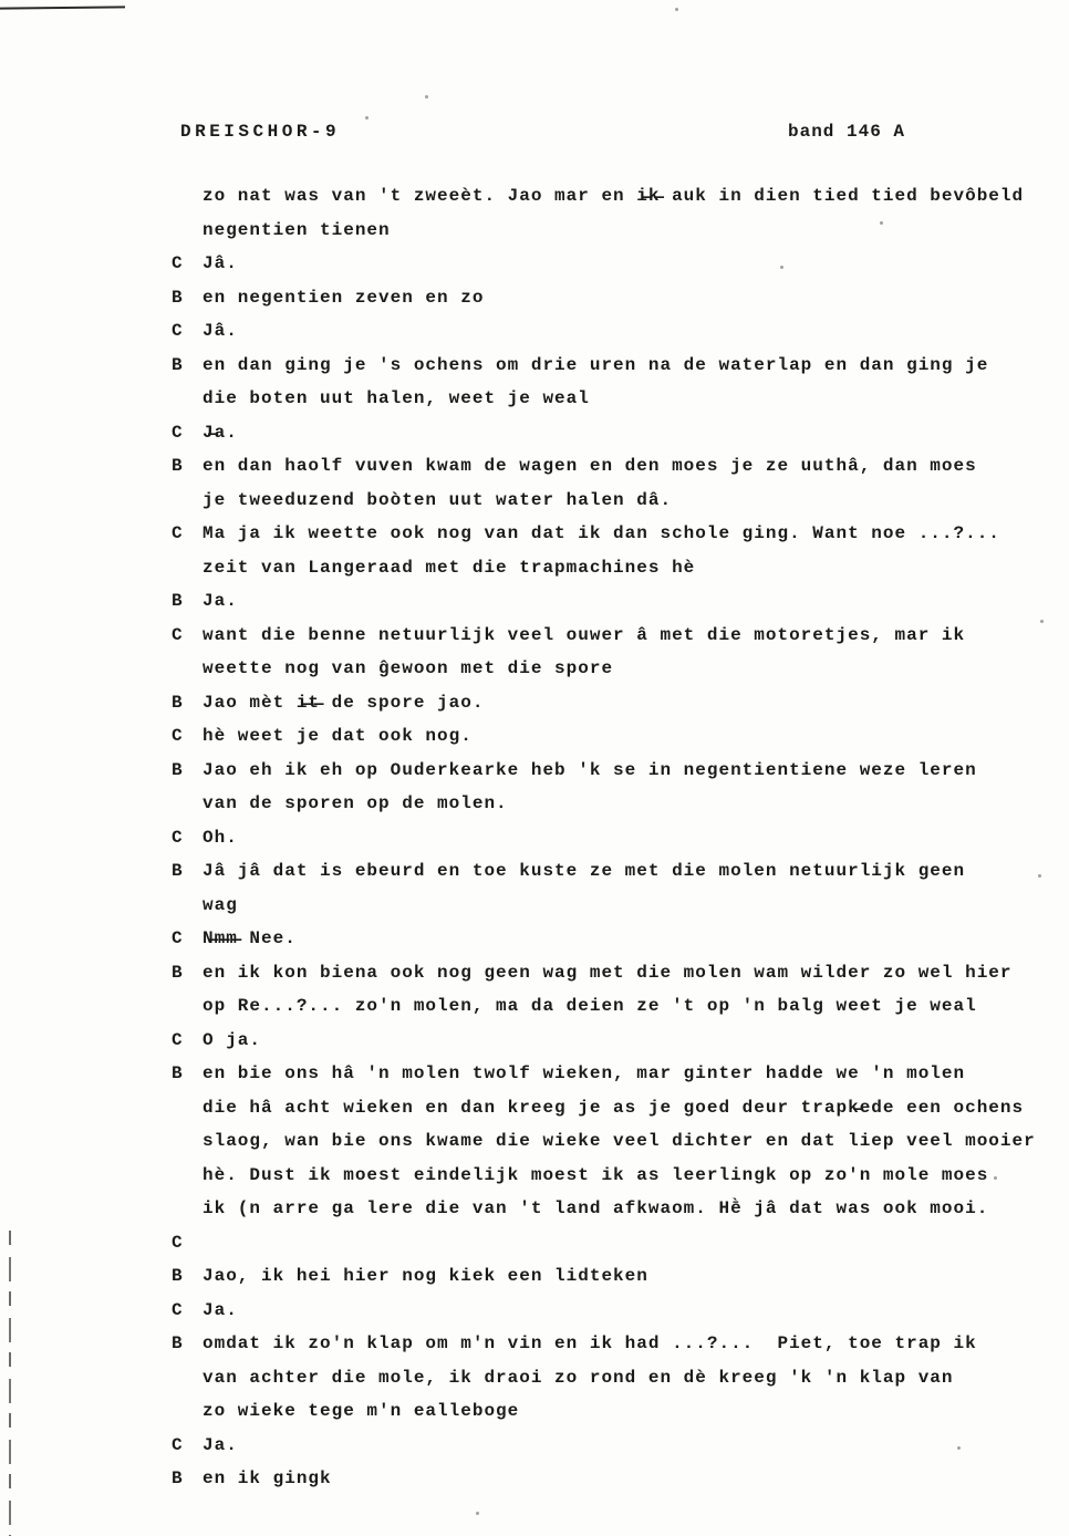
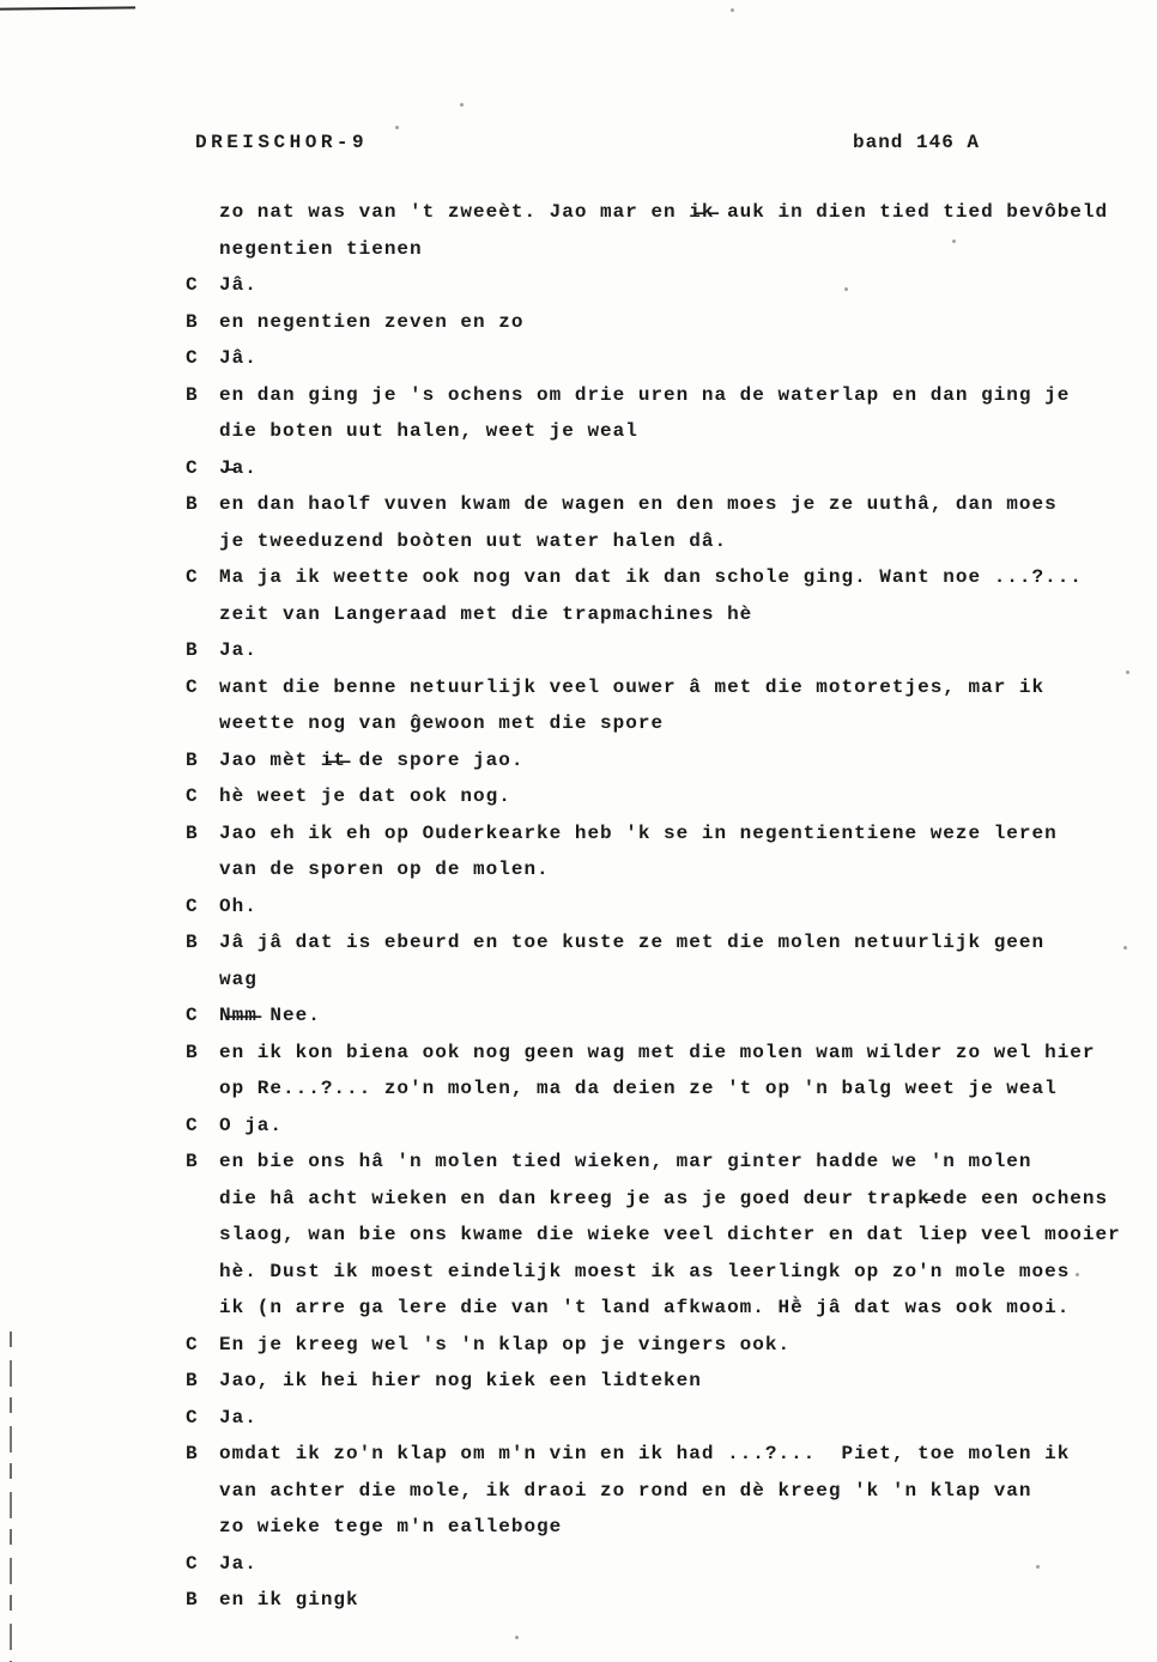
  DREISCHOR-9
  band 146 A
  zo nat was van 't zweeèt. Jao mar en i̶k̶ auk in dien tied tied bevôbeld
  negentien tienen
  C
  Jâ.
  B
  en negentien zeven en zo
  C
  Jâ.
  B
  en dan ging je 's ochens om drie uren na de waterlap en dan ging je
  die boten uut halen, weet je weal
  C
  J̶a.
  B
  en dan haolf vuven kwam de wagen en den moes je ze uuthâ, dan moes
  je tweeduzend boòten uut water halen dâ.
  C
  Ma ja ik weette ook nog van dat ik dan schole ging. Want noe ...?...
  zeit van Langeraad met die trapmachines hè
  B
  Ja.
  C
  want die benne netuurlijk veel ouwer â met die motoretjes, mar ik
  weette nog van ĝewoon met die spore
  B
  Jao mèt i̶t̶ de spore jao.
  C
  hè weet je dat ook nog.
  B
  Jao eh ik eh op Ouderkearke heb 'k se in negentientiene weze leren
  van de sporen op de molen.
  C
  Oh.
  B
  Jâ jâ dat is ebeurd en toe kuste ze met die molen netuurlijk geen
  wag
  C
  N̶m̶m̶ Nee.
  B
  en ik kon biena ook nog geen wag met die molen wam wilder zo wel hier
  op Re...?... zo'n molen, ma da deien ze 't op 'n balg weet je weal
  C
  O ja.
  B
- en bie ons hâ 'n molen twolf wieken, mar ginter hadde we 'n molen
+ en bie ons hâ 'n molen tied wieken, mar ginter hadde we 'n molen
  die hâ acht wieken en dan kreeg je as je goed deur trapk̶ede een ochens
  slaog, wan bie ons kwame die wieke veel dichter en dat liep veel mooier
  hè. Dust ik moest eindelijk moest ik as leerlingk op zo'n mole moes
  ik (n arre ga lere die van 't land afkwaom. Hḕ jâ dat was ook mooi.
  C
+ En je kreeg wel 's 'n klap op je vingers ook.
  B
  Jao, ik hei hier nog kiek een lidteken
  C
  Ja.
  B
- omdat ik zo'n klap om m'n vin en ik had ...?... Piet, toe trap ik
+ omdat ik zo'n klap om m'n vin en ik had ...?... Piet, toe molen ik
  van achter die mole, ik draoi zo rond en dè kreeg 'k 'n klap van
  zo wieke tege m'n ealleboge
  C
  Ja.
  B
  en ik gingk
